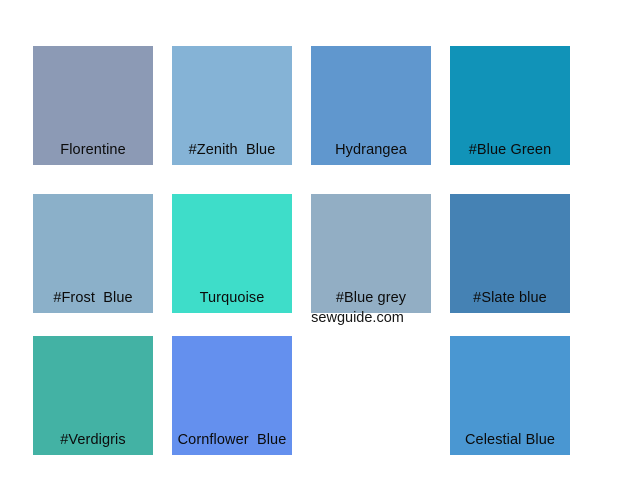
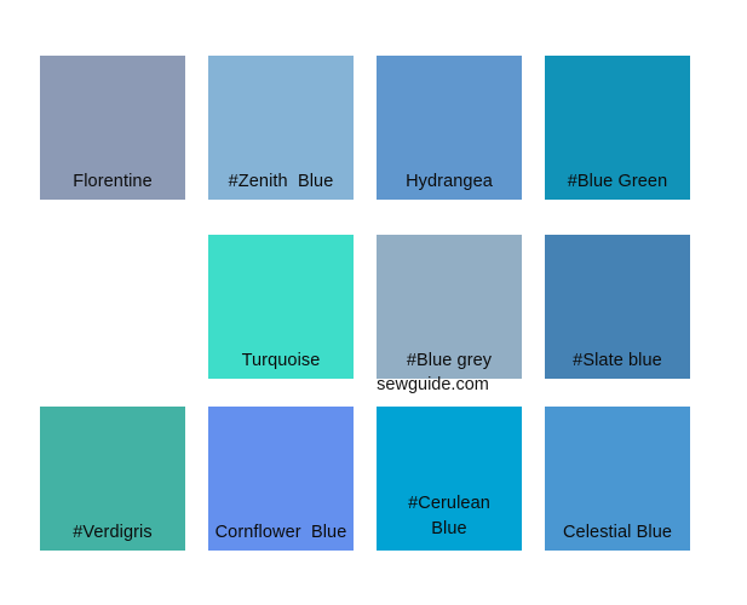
  Florentine
  #Zenith Blue
  Hydrangea
  #Blue Green
- #Frost Blue
  Turquoise
  #Blue grey
  #Slate blue
  sewguide.com
  #Verdigris
  Cornflower Blue
+ #Cerulean
+ Blue
  Celestial Blue
